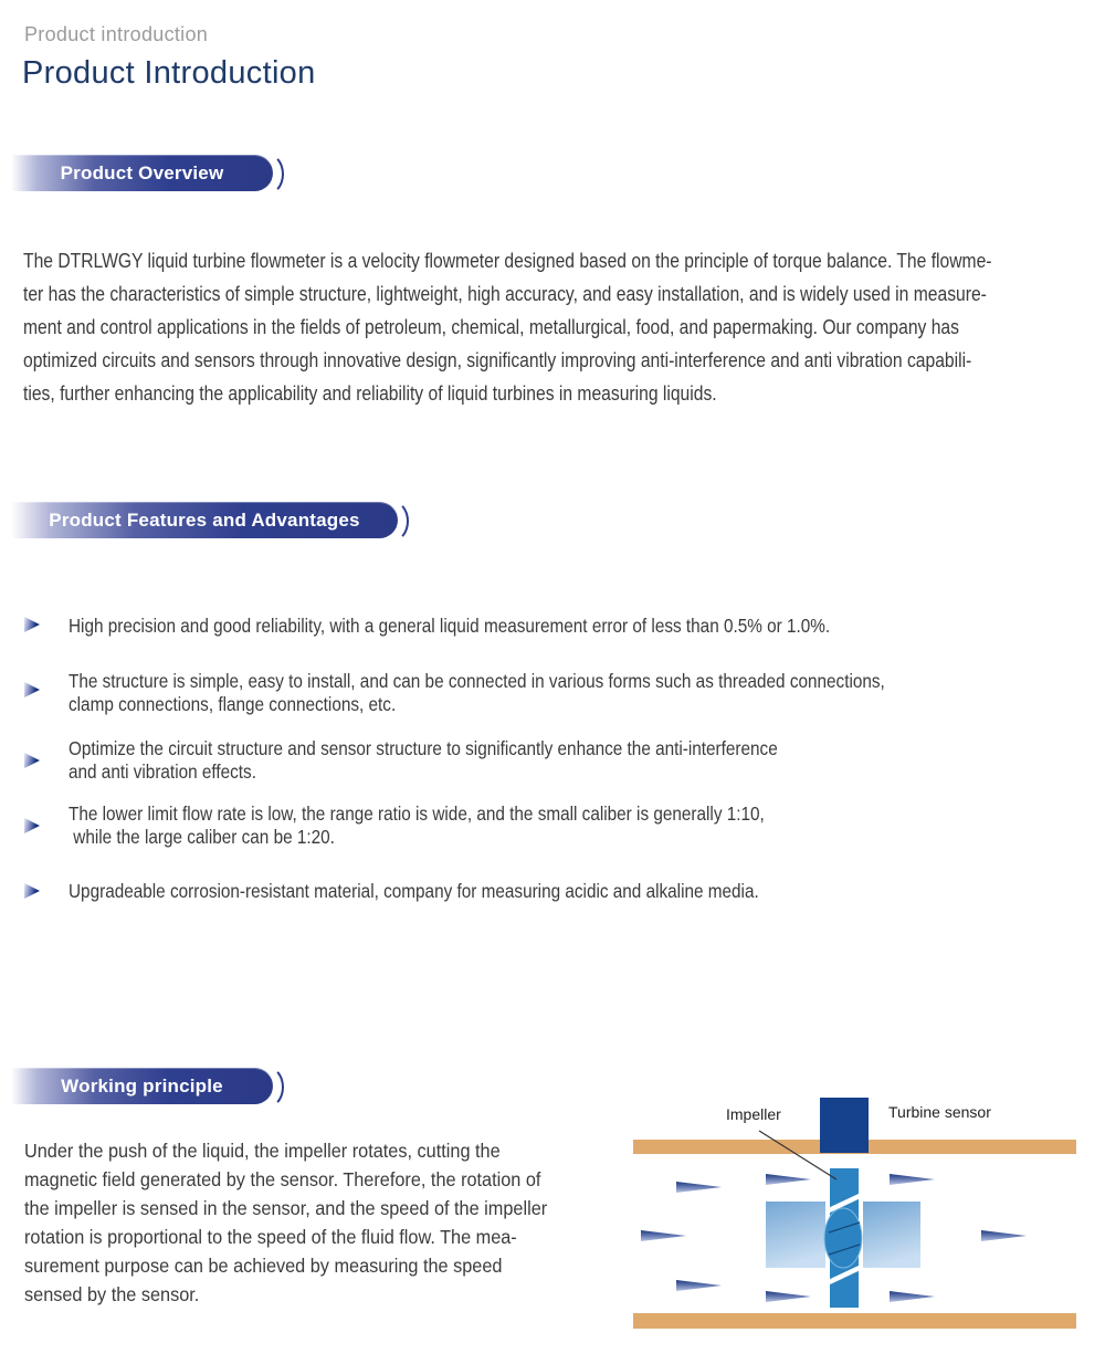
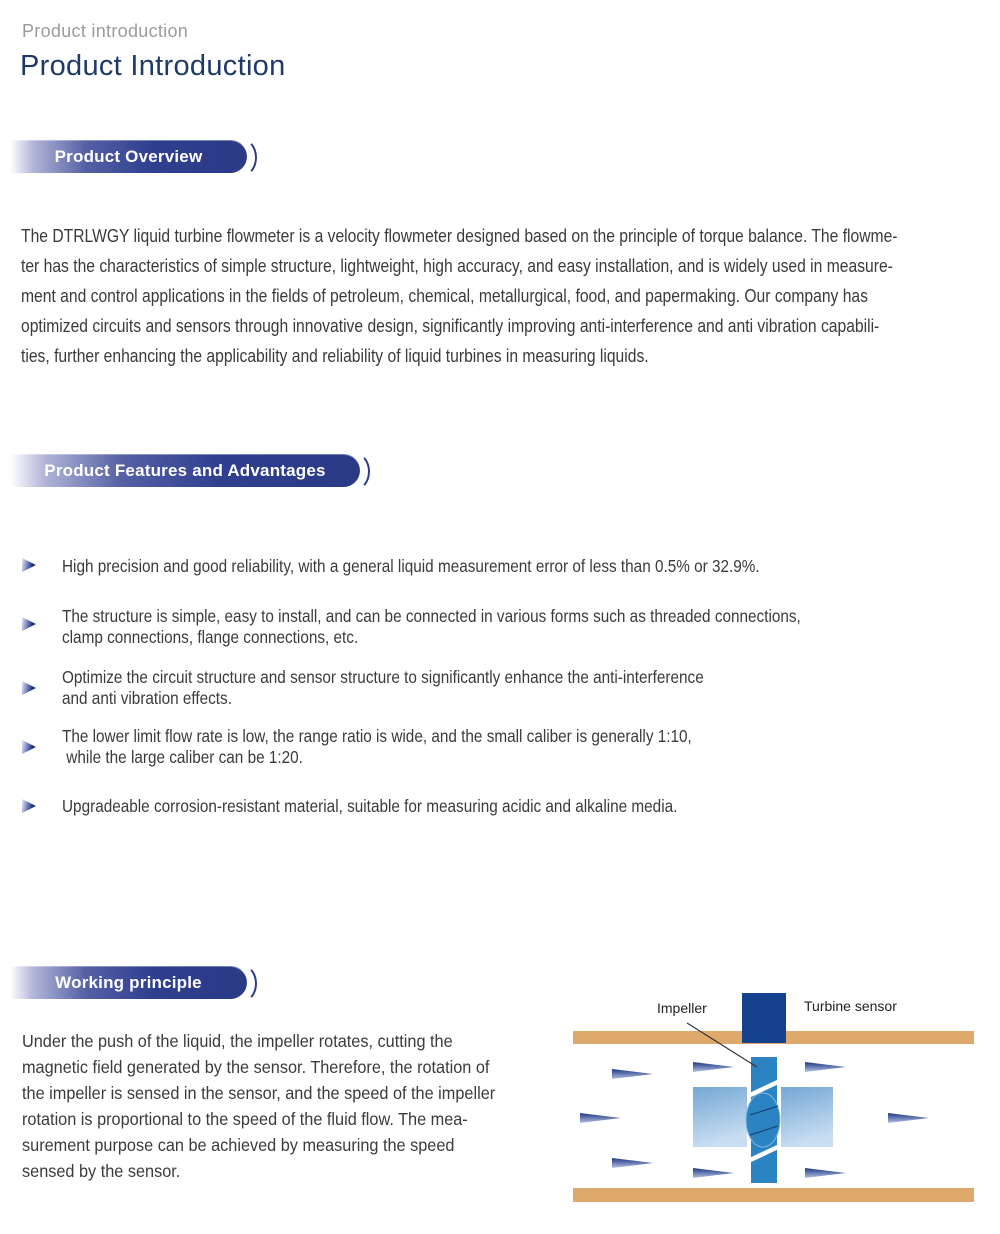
  Product introduction
  Product Introduction
  Product Overview
  The DTRLWGY liquid turbine flowmeter is a velocity flowmeter designed based on the principle of torque balance. The flowme-
  ter has the characteristics of simple structure, lightweight, high accuracy, and easy installation, and is widely used in measure-
  ment and control applications in the fields of petroleum, chemical, metallurgical, food, and papermaking. Our company has
  optimized circuits and sensors through innovative design, significantly improving anti-interference and anti vibration capabili-
  ties, further enhancing the applicability and reliability of liquid turbines in measuring liquids.
  Product Features and Advantages
- High precision and good reliability, with a general liquid measurement error of less than 0.5% or 1.0%.
+ High precision and good reliability, with a general liquid measurement error of less than 0.5% or 32.9%.
  The structure is simple, easy to install, and can be connected in various forms such as threaded connections,
  clamp connections, flange connections, etc.
  Optimize the circuit structure and sensor structure to significantly enhance the anti-interference
  and anti vibration effects.
  The lower limit flow rate is low, the range ratio is wide, and the small caliber is generally 1:10,
  while the large caliber can be 1:20.
- Upgradeable corrosion-resistant material, company for measuring acidic and alkaline media.
+ Upgradeable corrosion-resistant material, suitable for measuring acidic and alkaline media.
  Working principle
  Under the push of the liquid, the impeller rotates, cutting the
  magnetic field generated by the sensor. Therefore, the rotation of
  the impeller is sensed in the sensor, and the speed of the impeller
  rotation is proportional to the speed of the fluid flow. The mea-
  surement purpose can be achieved by measuring the speed
  sensed by the sensor.
  Impeller
  Turbine sensor
